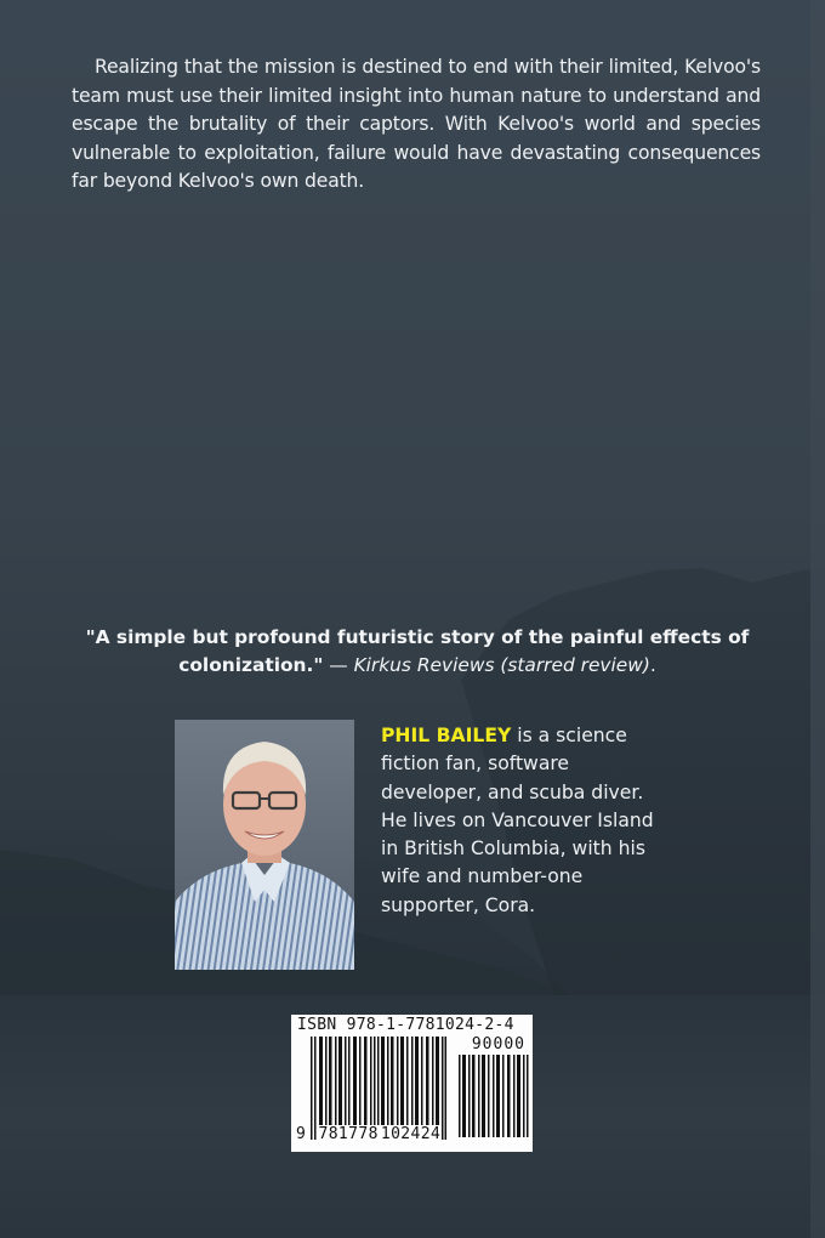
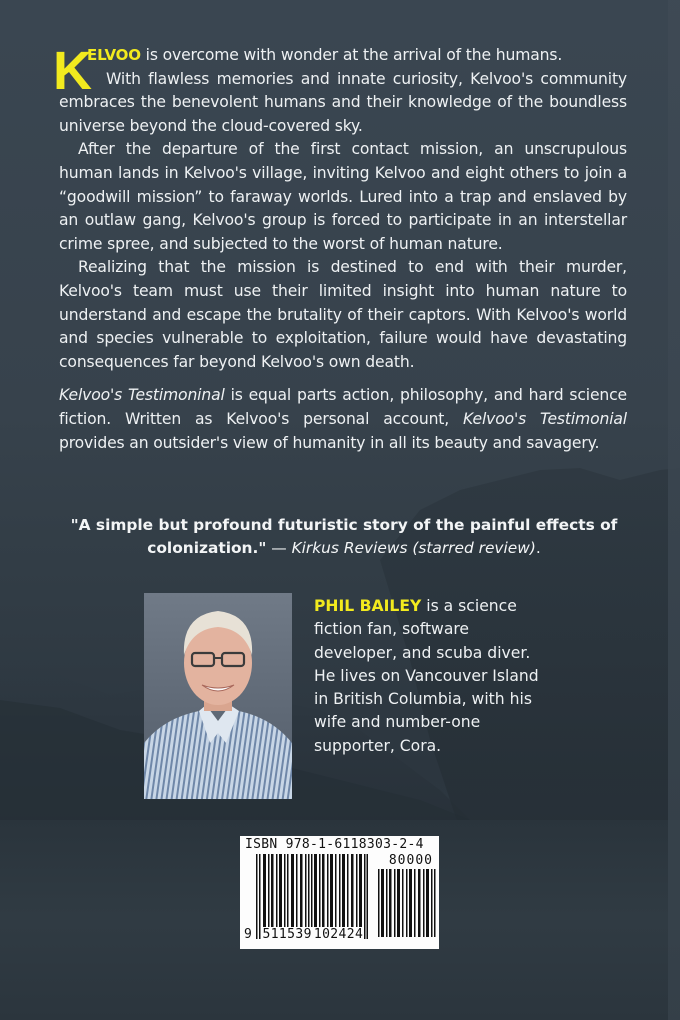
+ K
+ ELVOO is overcome with wonder at the arrival of the humans.
+ With flawless memories and innate curiosity, Kelvoo's community embraces the benevolent humans and their knowledge of the boundless universe beyond the cloud-covered sky.
+ After the departure of the first contact mission, an unscrupulous human lands in Kelvoo's village, inviting Kelvoo and eight others to join a “goodwill mission” to faraway worlds. Lured into a trap and enslaved by an outlaw gang, Kelvoo's group is forced to participate in an interstellar crime spree, and subjected to the worst of human nature.
- Realizing that the mission is destined to end with their limited, Kelvoo's team must use their limited insight into human nature to understand and escape the brutality of their captors. With Kelvoo's world and species vulnerable to exploitation, failure would have devastating consequences far beyond Kelvoo's own death.
+ Realizing that the mission is destined to end with their murder, Kelvoo's team must use their limited insight into human nature to understand and escape the brutality of their captors. With Kelvoo's world and species vulnerable to exploitation, failure would have devastating consequences far beyond Kelvoo's own death.
+ Kelvoo's Testimoninal is equal parts action, philosophy, and hard science fiction. Written as Kelvoo's personal account, Kelvoo's Testimonial provides an outsider's view of humanity in all its beauty and savagery.
  "A simple but profound futuristic story of the painful effects of colonization." — Kirkus Reviews (starred review).
  PHIL BAILEY is a science fiction fan, software developer, and scuba diver. He lives on Vancouver Island in British Columbia, with his wife and number-one supporter, Cora.
- ISBN 978-1-7781024-2-4
+ ISBN 978-1-6118303-2-4
- 90000
+ 80000
- 9 781778 102424
+ 9 511539 102424
